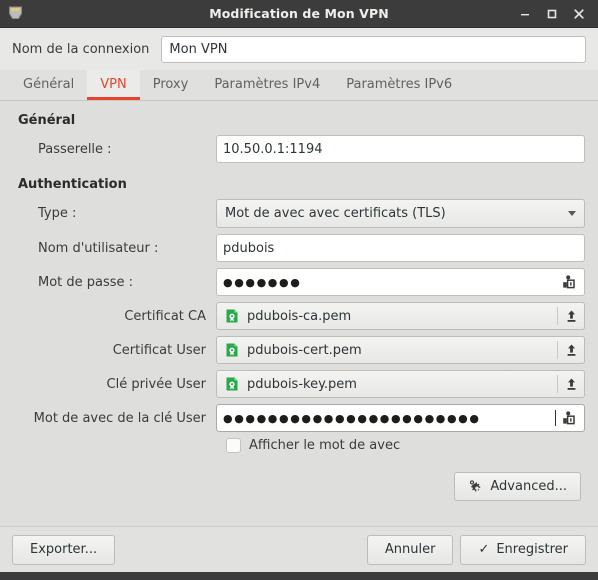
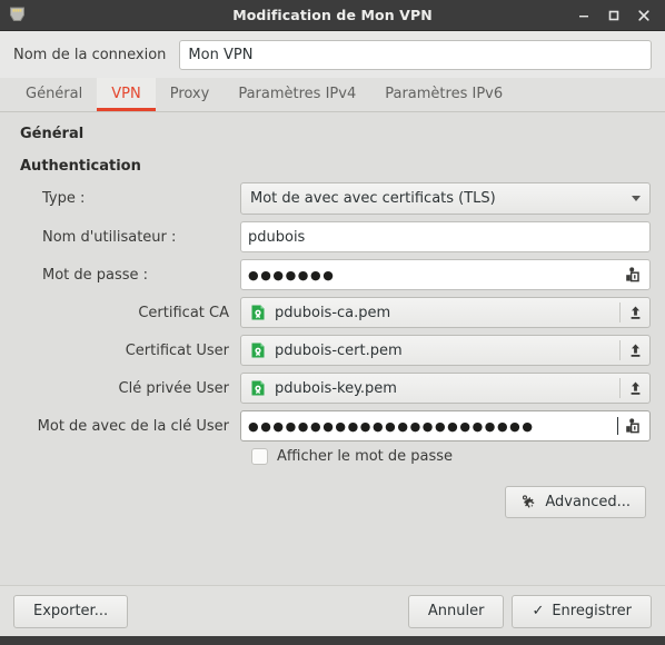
  Modification de Mon VPN
  Nom de la connexion
  Mon VPN
  Général
  VPN
  Proxy
  Paramètres IPv4
  Paramètres IPv6
  Général
- Passerelle :
- 10.50.0.1:1194
  Authentication
  Type :
  Mot de avec avec certificats (TLS)
  Nom d'utilisateur :
  pdubois
  Mot de passe :
  ●●●●●●●
  Certificat CA
  pdubois-ca.pem
  Certificat User
  pdubois-cert.pem
  Clé privée User
  pdubois-key.pem
  Mot de avec de la clé User
  ●●●●●●●●●●●●●●●●●●●●●●●
- Afficher le mot de avec
+ Afficher le mot de passe
  Advanced...
  Exporter...
  Annuler
  ✓
  Enregistrer
